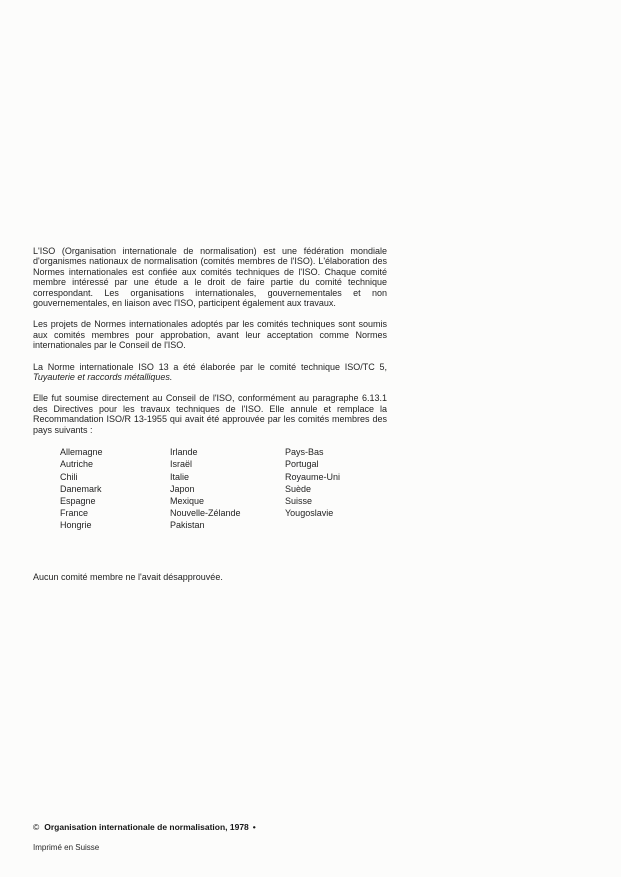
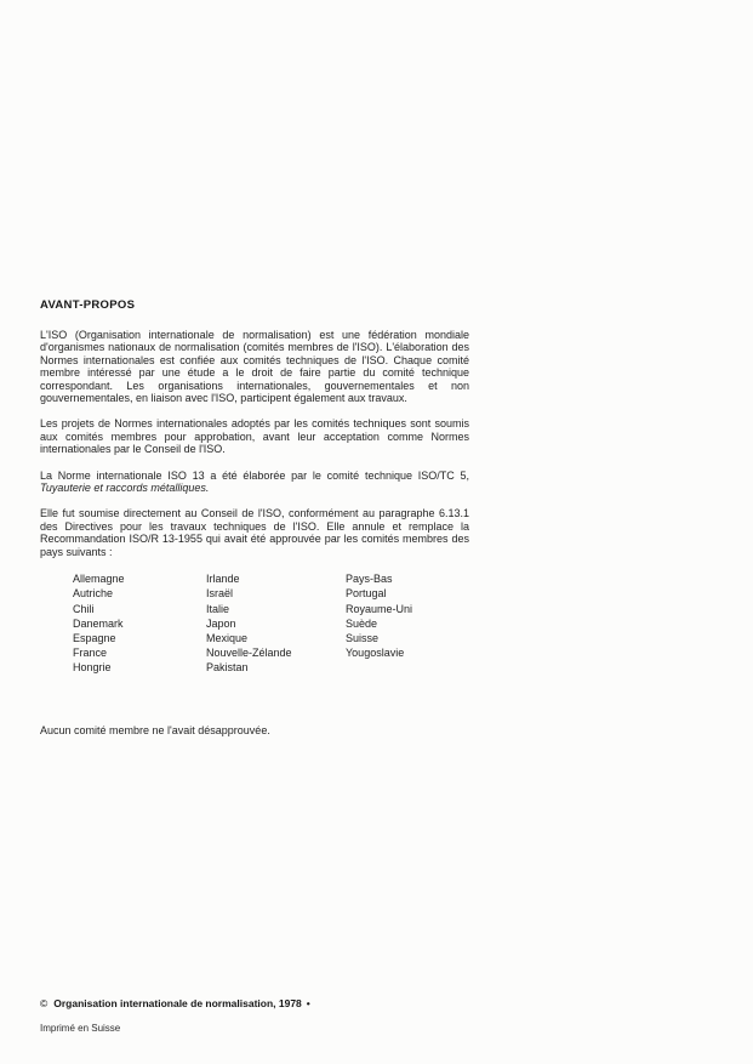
+ AVANT-PROPOS
  L'ISO (Organisation internationale de normalisation) est une fédération mondiale d'organismes nationaux de normalisation (comités membres de l'ISO). L'élaboration des Normes internationales est confiée aux comités techniques de l'ISO. Chaque comité membre intéressé par une étude a le droit de faire partie du comité technique correspondant. Les organisations internationales, gouvernementales et non gouvernementales, en liaison avec l'ISO, participent également aux travaux.
  Les projets de Normes internationales adoptés par les comités techniques sont soumis aux comités membres pour approbation, avant leur acceptation comme Normes internationales par le Conseil de l'ISO.
  La Norme internationale ISO 13 a été élaborée par le comité technique ISO/TC 5, Tuyauterie et raccords métalliques.
  Elle fut soumise directement au Conseil de l'ISO, conformément au paragraphe 6.13.1 des Directives pour les travaux techniques de l'ISO. Elle annule et remplace la Recommandation ISO/R 13-1955 qui avait été approuvée par les comités membres des pays suivants :
  Allemagne
  Autriche
  Chili
  Danemark
  Espagne
  France
  Hongrie
  Irlande
  Israël
  Italie
  Japon
  Mexique
  Nouvelle-Zélande
  Pakistan
  Pays-Bas
  Portugal
  Royaume-Uni
  Suède
  Suisse
  Yougoslavie
  Aucun comité membre ne l'avait désapprouvée.
  © Organisation internationale de normalisation, 1978 •
  Imprimé en Suisse
